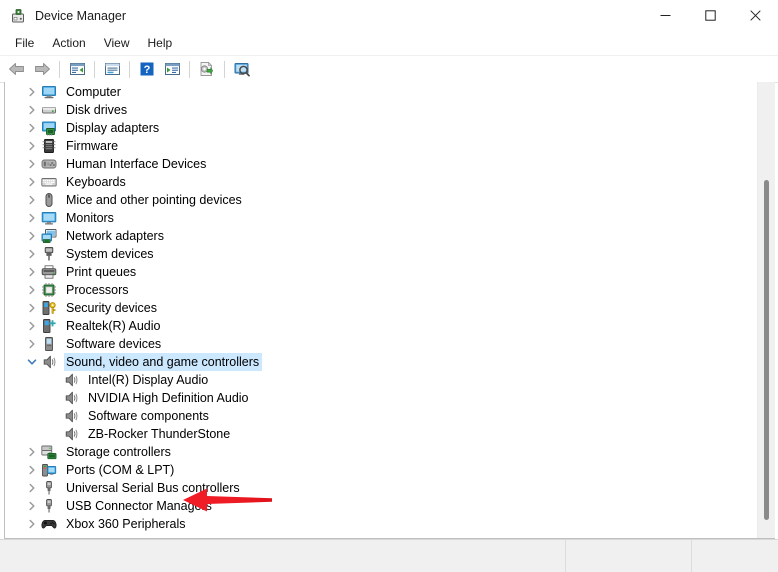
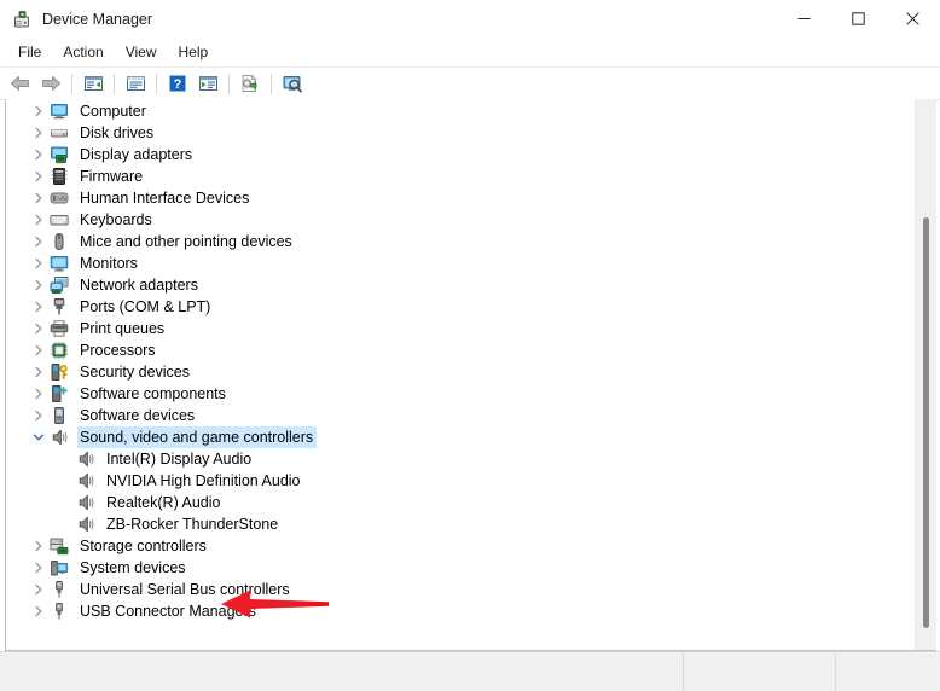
  Device Manager
  File
  Action
  View
  Help
  ?
  Computer
  Disk drives
  Display adapters
  Firmware
  Human Interface Devices
  Keyboards
  Mice and other pointing devices
  Monitors
  Network adapters
- System devices
+ Ports (COM & LPT)
  Print queues
  Processors
  Security devices
- Realtek(R) Audio
+ Software components
  Software devices
  Sound, video and game controllers
  Intel(R) Display Audio
  NVIDIA High Definition Audio
- Software components
+ Realtek(R) Audio
  ZB-Rocker ThunderStone
  Storage controllers
- Ports (COM & LPT)
+ System devices
  Universal Serial Bus controllers
  USB Connector Manags
- Xbox 360 Peripherals
